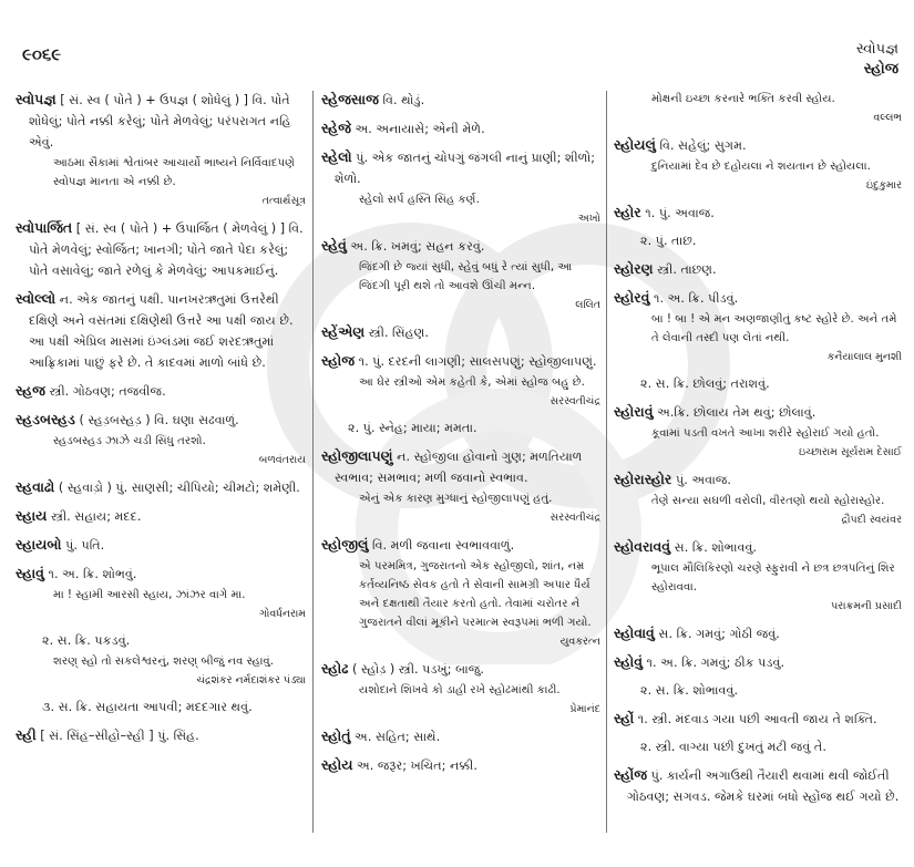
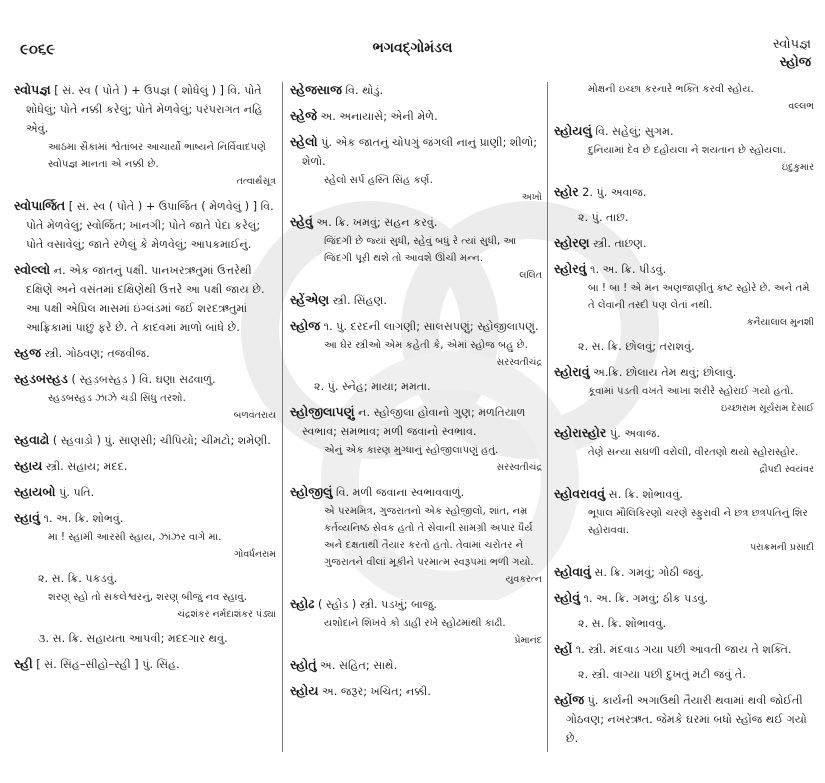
  ૯૦૬૯
+ ભગવદ્ગોમંડલ
  સ્વોપજ્ઞ
  સ્હોજ
  સ્વોપજ્ઞ [ સં. સ્વ ( પોતે ) + ઉપજ્ઞ ( શોધેલું ) ] વિ. પોતે શોધેલું; પોતે નક્કી કરેલું; પોતે મેળવેલું; પરંપરાગત નહિ એવું.
  આઠમા સૈકામાં શ્વેતાંબર આચાર્યો ભાષ્યને નિર્વિવાદપણે સ્વોપજ્ઞ માનતા એ નક્કી છે.
  તત્વાર્થસૂત્ર
  સ્વોપાર્જિત [ સં. સ્વ ( પોતે ) + ઉપાર્જિત ( મેળવેલું ) ] વિ. પોતે મેળવેલું; સ્વોર્જિત; ખાનગી; પોતે જાતે પેદા કરેલું; પોતે વસાવેલું; જાતે રળેલું કે મેળવેલું; આપકમાઈનું.
  સ્વોલ્લો ન. એક જાતનું પક્ષી. પાનખરઋતુમાં ઉત્તરેથી દક્ષિણે અને વસંતમાં દક્ષિણેથી ઉત્તરે આ પક્ષી જાય છે. આ પક્ષી એપ્રિલ માસમાં ઇંગ્લંડમાં જઈ શરદઋતુમાં આફ્રિકામાં પાછું ફરે છે. તે કાદવમાં માળો બાંધે છે.
  સ્હજ સ્ત્રી. ગોઠવણ; તજવીજ.
  સ્હડબસ્હડ ( સ્હડ઼બસ્હડ઼ ) વિ. ઘણા સઢવાળું.
  સ્હડબસ્હડ ઝાઝે ચડી સિંધુ તરશો.
  બળવંતરાય
  સ્હવાઢો ( સ્હવાડ઼ો ) પું. સાણસી; ચીપિયો; ચીમટો; શમેણી.
  સ્હાય સ્ત્રી. સહાય; મદદ.
  સ્હાયબો પું. પતિ.
  સ્હાવું ૧. અ. ક્રિ. શોભવું.
  મા ! સ્હામી આરસી સ્હાય, ઝાંઝર વાગે મા.
  ગોવર્ધનરામ
  ૨. સ. ક્રિ. પકડવું.
  શરણ્ સ્હો તો સકલેશ્વરનું, શરણ્ બીજું નવ સ્હાવું.
  ચંદ્રશંકર નર્મદાશંકર પંડ્યા
  ૩. સ. ક્રિ. સહાયતા આપવી; મદદગાર થવું.
  સ્હી [ સં. સિંહ–સીહો–સ્હી ] પું. સિંહ.
  સ્હેજસાજ વિ. થોડું.
  સ્હેજે અ. અનાયાસે; એની મેળે.
  સ્હેલો પું. એક જાતનું ચોપગું જંગલી નાનું પ્રાણી; શીળો; શેળો.
  સ્હેલો સર્પ હસ્તિ સિંહ કર્ણ.
  અખો
  સ્હેવું અ. ક્રિ. ખમવું; સહન કરવું.
  જિંદગી છે જ્યાં સુધી, સ્હેવું બધું રે ત્યાં સુધી, આ જિંદગી પૂરી થશે તો આવશે ઊંચી મન્ન.
  લલિત
  સ્હેંએણ સ્ત્રી. સિંહણ.
  સ્હોજ ૧. પું. દરદની લાગણી; સાલસપણું; સ્હોજીલાપણું.
  આ ઘેર સ્ત્રીઓ એમ કહેતી કે, એમાં સ્હોજ બહુ છે.
  સરસ્વતીચંદ્ર
  ૨. પું. સ્નેહ; માયા; મમતા.
  સ્હોજીલાપણું ન. સ્હોજીલા હોવાનો ગુણ; મળતિયાળ સ્વભાવ; સમભાવ; મળી જવાનો સ્વભાવ.
  એનું એક કારણ મુગ્ધાનું સ્હોજીલાપણું હતું.
  સરસ્વતીચંદ્ર
  સ્હોજીલું વિ. મળી જવાના સ્વભાવવાળું.
  એ પરમમિત્ર, ગુજરાતનો એક સ્હોજીલો, શાંત, નમ્ર કર્તવ્યનિષ્ઠ સેવક હતો તે સેવાની સામગ્રી અપાર ધૈર્ય અને દક્ષતાથી તૈયાર કરતો હતો. તેવામાં ચરોતર ને ગુજરાતને વીલાં મૂકીને પરમાત્મ સ્વરૂપમાં ભળી ગયો.
  યુવકરત્ન
  સ્હોઢ ( સ્હોડ઼ ) સ્ત્રી. પડખું; બાજુ.
  યશોદાને શિખવે કો ડાહી રખે સ્હોઢમાંથી કાઢી.
  પ્રેમાનંદ
  સ્હોતું અ. સહિત; સાથે.
  સ્હોય અ. જરૂર; ખચિત; નક્કી.
  મોક્ષની ઇચ્છા કરનારે ભક્તિ કરવી સ્હોય.
  વલ્લભ
  સ્હોયલું વિ. સહેલું; સુગમ.
  દુનિયામાં દેવ છે દહોયલા ને શયતાન છે સ્હોયલા.
  ઇંદુકુમાર
- સ્હોર ૧. પું. અવાજ.
+ સ્હોર 2. પું. અવાજ.
  ૨. પું. તાછ.
  સ્હોરણ સ્ત્રી. તાછણ.
  સ્હોરવું ૧. અ. ક્રિ. પીડવું.
  બા ! બા ! એ મન અણજાણીતું કષ્ટ સ્હોરે છે. અને તમે તે લેવાની તસ્દી પણ લેતાં નથી.
  કનૈયાલાલ મુનશી
  ૨. સ. ક્રિ. છોલવું; તરાશવું.
  સ્હોરાવું અ.ક્રિ. છોલાય તેમ થવું; છોલાવું.
  કૂવામાં પડતી વખતે આખા શરીરે સ્હોરાઈ ગયો હતો.
  ઇચ્છારામ સૂર્યરામ દેસાઈ
  સ્હોરાસ્હોર પું. અવાજ.
  તેણે સન્યા સઘળી વરોલી, વીરતણો થયો સ્હોરાસ્હોર.
  દ્રૌપદી સ્વયંવર
  સ્હોવરાવવું સ. ક્રિ. શોભાવવું.
  ભૂપાલ મૌલિકિરણો ચરણે સ્ફુરાવી ને છત્ર છત્રપતિનું શિર સ્હોરાવવા.
  પરાક્રમની પ્રસાદી
  સ્હોવાવું સ. ક્રિ. ગમવું; ગોઠી જવું.
  સ્હોવું ૧. અ. ક્રિ. ગમવું; ઠીક પડવું.
  ૨. સ. ક્રિ. શોભાવવું.
  સ્હોં ૧. સ્ત્રી. મંદવાડ ગયા પછી આવતી જાય તે શક્તિ.
  ૨. સ્ત્રી. વાગ્યા પછી દુખતું મટી જવું તે.
- સ્હોંજ પું. કાર્યની અગાઉથી તૈયારી થવામાં થવી જોઈતી ગોઠવણ; સગવડ. જેમકે ઘરમાં બધો સ્હોંજ થઈ ગયો છે.
+ સ્હોંજ પું. કાર્યની અગાઉથી તૈયારી થવામાં થવી જોઈતી ગોઠવણ; નખરઋત. જેમકે ઘરમાં બધો સ્હોંજ થઈ ગયો છે.
